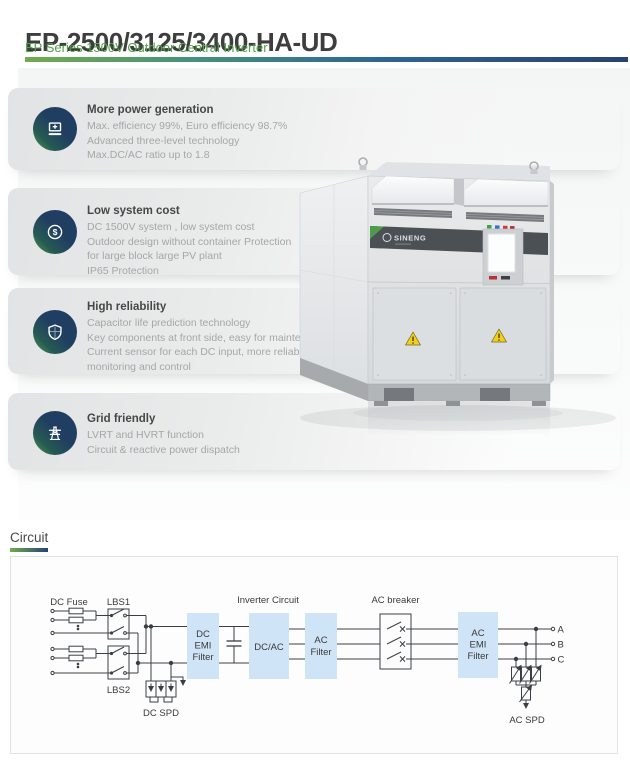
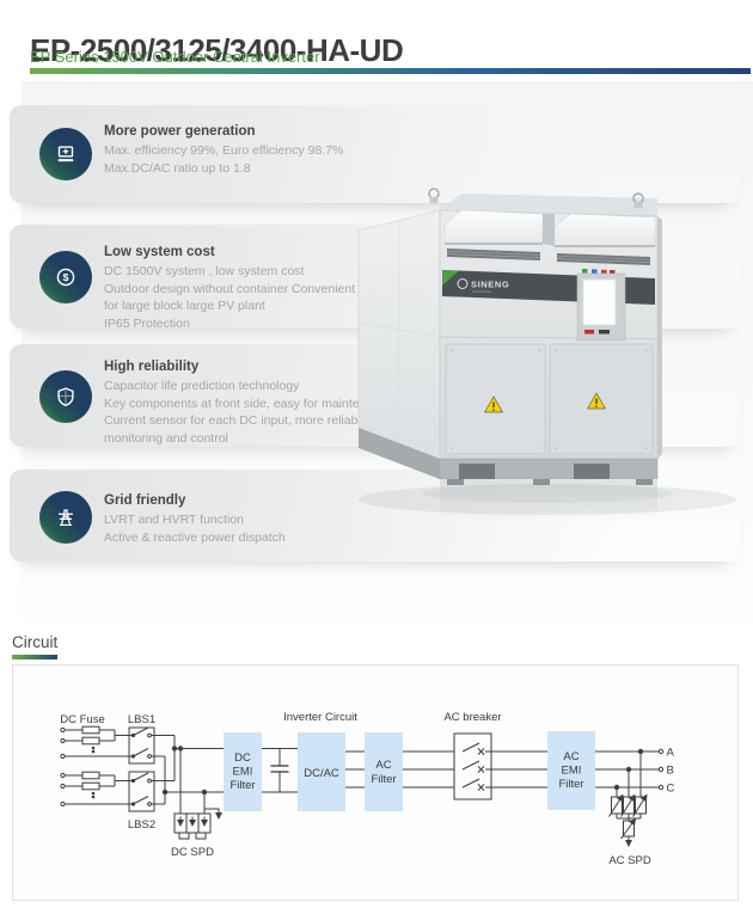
  EP-2500/3125/3400-HA-UD
  EP Series 1500V Outdoor Central Inverter
  More power generation
  Max. efficiency 99%, Euro efficiency 98.7%
- Advanced three-level technology
  Max.DC/AC ratio up to 1.8
  $
  Low system cost
  DC 1500V system , low system cost
- Outdoor design without container Protection
+ Outdoor design without container Convenient
  for large block large PV plant
  IP65 Protection
  High reliability
  Capacitor life prediction technology
  Key components at front side, easy for mainte
  Current sensor for each DC input, more reliab
  monitoring and control
  Grid friendly
  LVRT and HVRT function
- Circuit & reactive power dispatch
+ Active & reactive power dispatch
  SINENG
  Circuit
  DC Fuse
  LBS1
  LBS2
  DC SPD
  Inverter Circuit
  AC breaker
  AC SPD
  DC
  EMI
  Filter
  DC/AC
  AC
  Filter
  AC
  EMI
  Filter
  A
  B
  C
